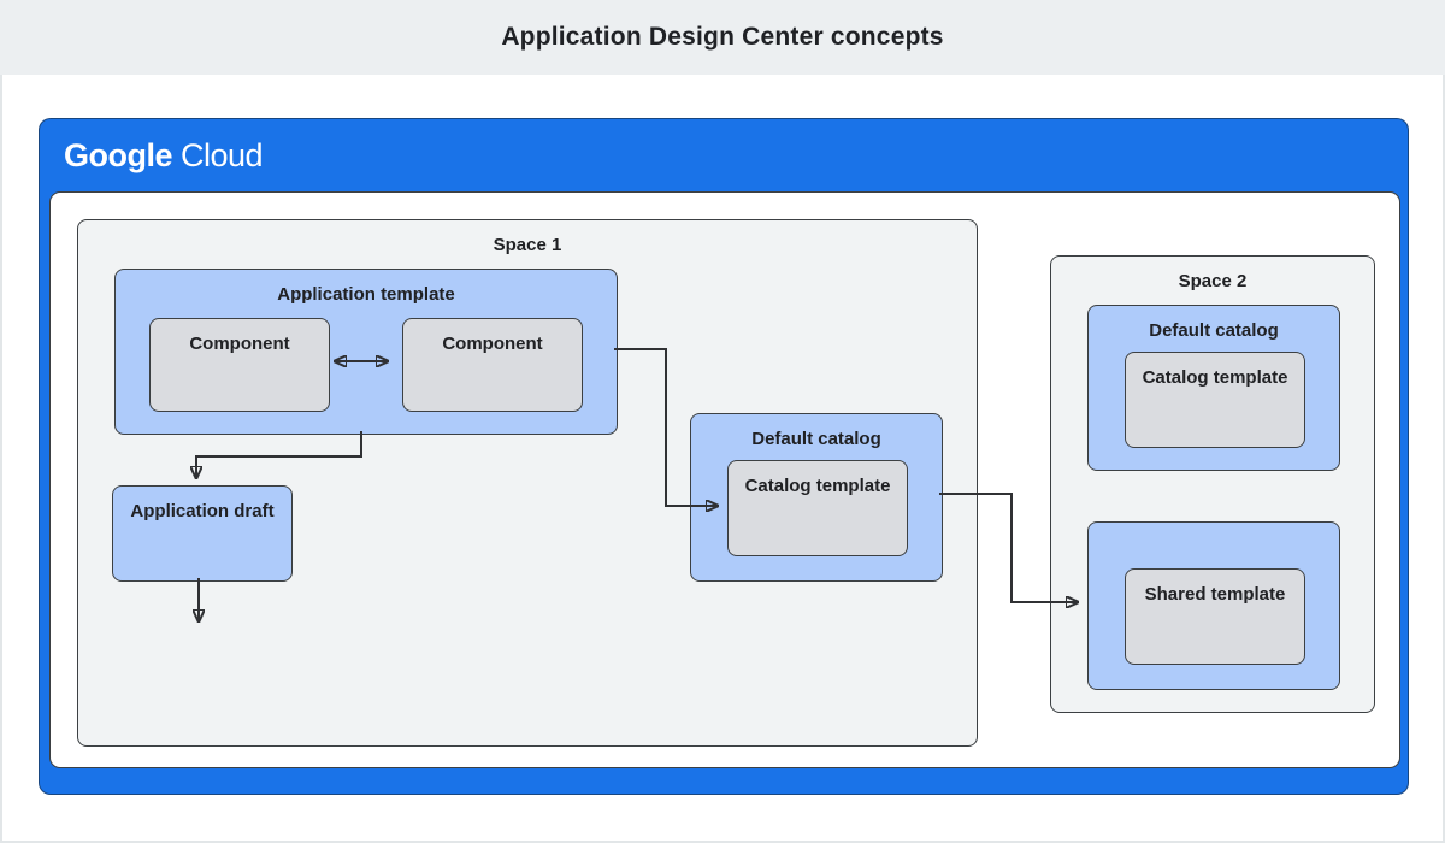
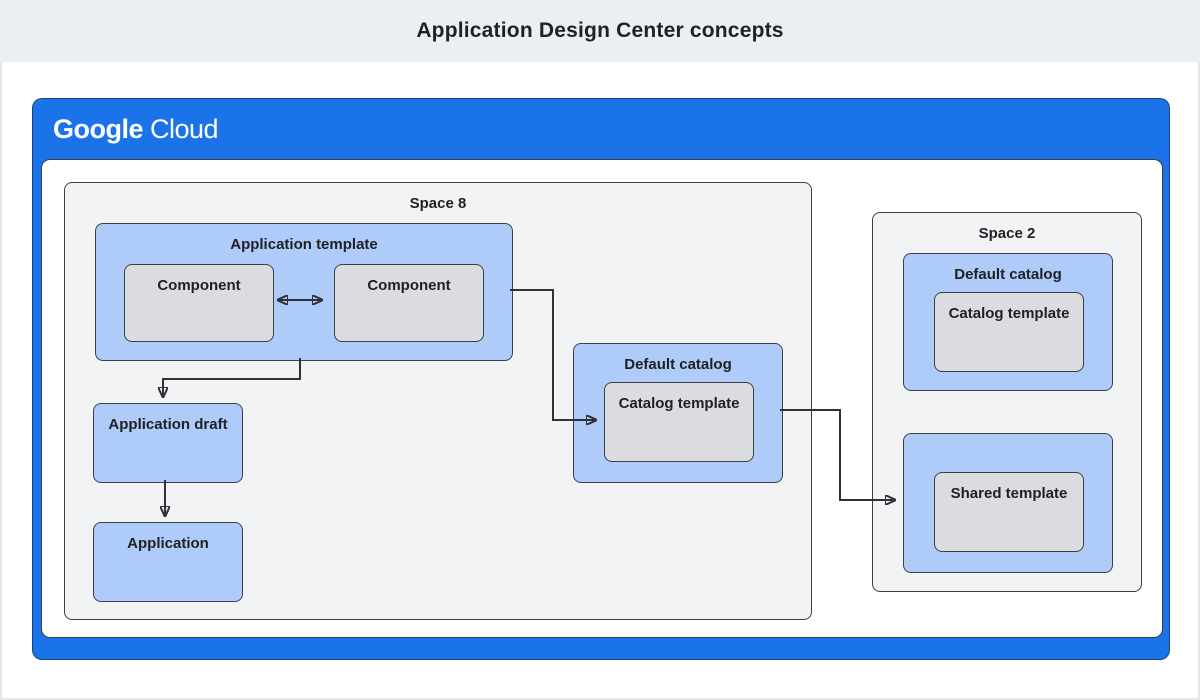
  Application Design Center concepts
  Google
  Cloud
- Space 1
+ Space 8
  Application template
  Component
  Component
  Application draft
+ Application
  Default catalog
  Catalog template
  Space 2
  Default catalog
  Catalog template
  Shared template
